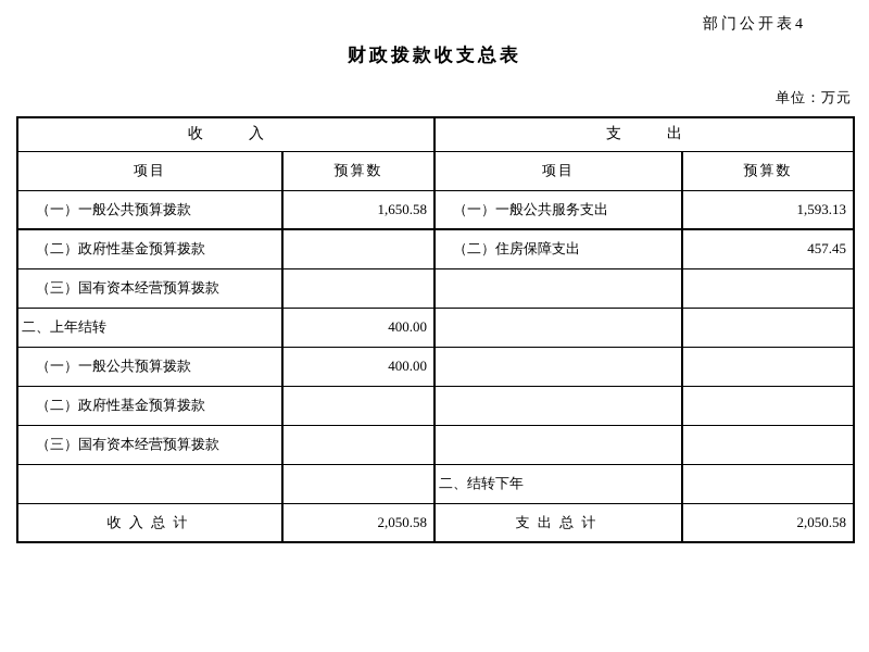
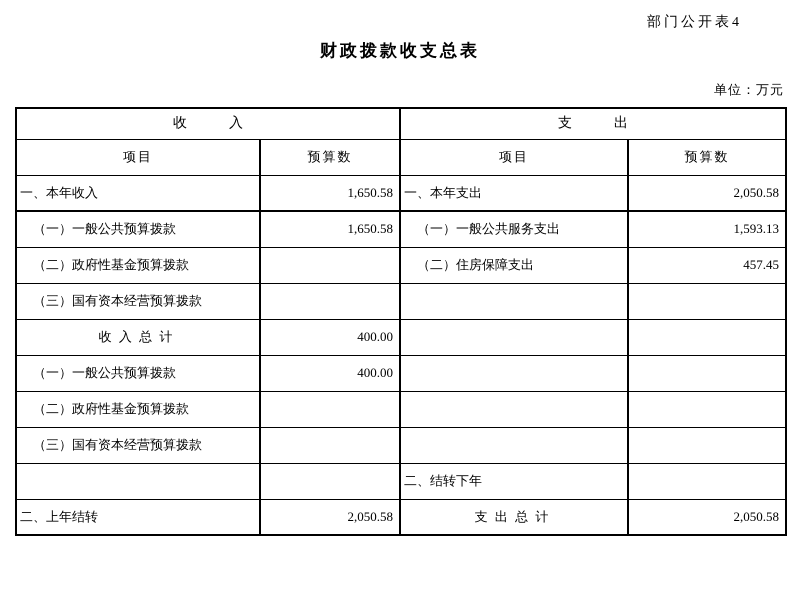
  部门公开表4
  财政拨款收支总表
  单位：万元
  收 入	支 出
  项目	预算数	项目	预算数
+ 一、本年收入	1,650.58	一、本年支出	2,050.58
  （一）一般公共预算拨款	1,650.58	（一）一般公共服务支出	1,593.13
  （二）政府性基金预算拨款		（二）住房保障支出	457.45
  （三）国有资本经营预算拨款
- 二、上年结转	400.00
+ 收 入 总 计	400.00
  （一）一般公共预算拨款	400.00
  （二）政府性基金预算拨款
  （三）国有资本经营预算拨款
  		二、结转下年
- 收 入 总 计	2,050.58	支 出 总 计	2,050.58
+ 二、上年结转	2,050.58	支 出 总 计	2,050.58
